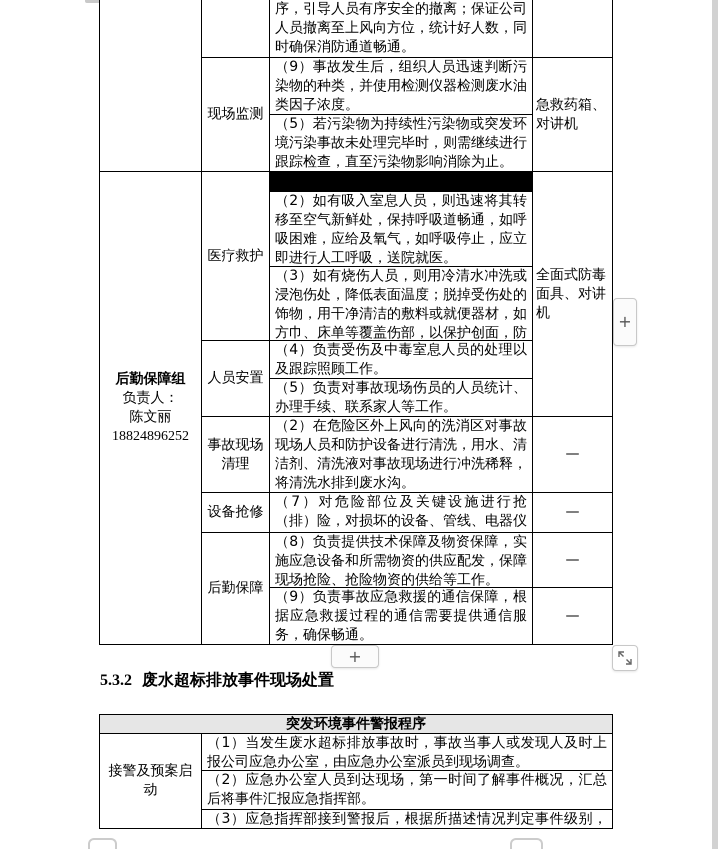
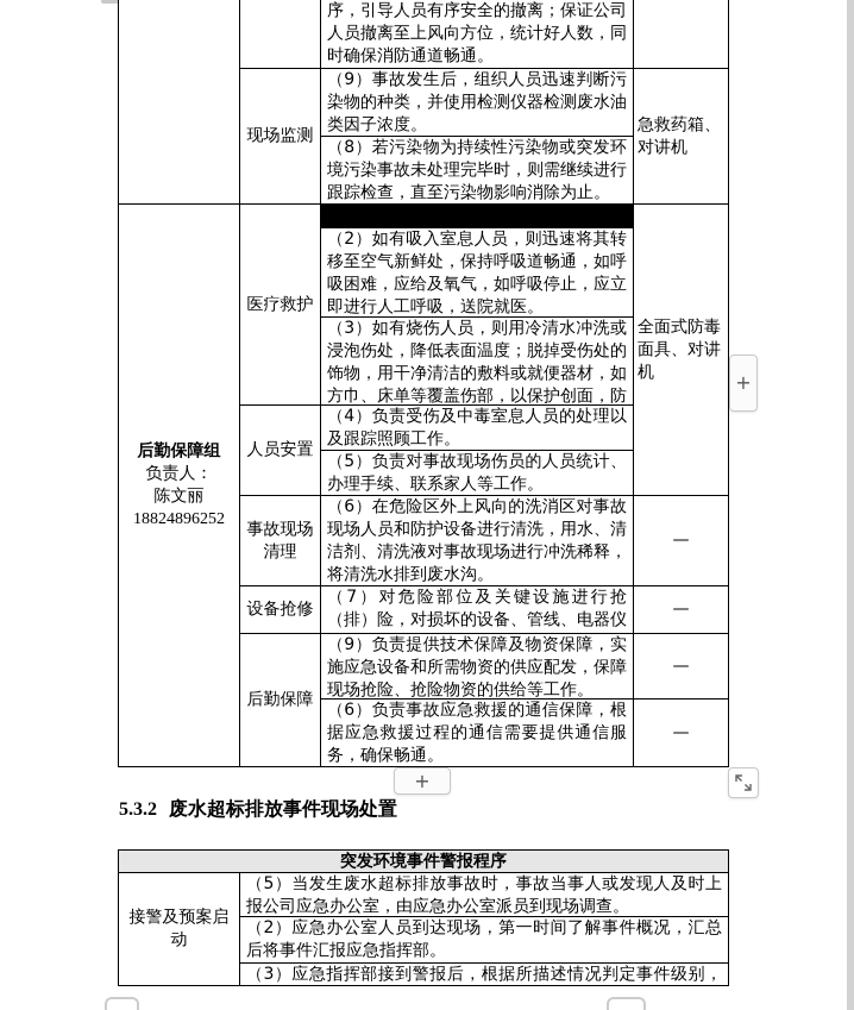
  后勤保障组
  负责人：
  陈文丽
  18824896252
  现场监测
  医疗救护
  人员安置
  事故现场清理
  设备抢修
  后勤保障
  序，引导人员有序安全的撤离；保证公司人员撤离至上风向方位，统计好人数，同时确保消防通道畅通。
  （9）事故发生后，组织人员迅速判断污染物的种类，并使用检测仪器检测废水油类因子浓度。
- （5）若污染物为持续性污染物或突发环境污染事故未处理完毕时，则需继续进行跟踪检查，直至污染物影响消除为止。
+ （8）若污染物为持续性污染物或突发环境污染事故未处理完毕时，则需继续进行跟踪检查，直至污染物影响消除为止。
  （2）如有吸入室息人员，则迅速将其转移至空气新鲜处，保持呼吸道畅通，如呼吸困难，应给及氧气，如呼吸停止，应立即进行人工呼吸，送院就医。
  （3）如有烧伤人员，则用冷清水冲洗或浸泡伤处，降低表面温度；脱掉受伤处的饰物，用干净清洁的敷料或就便器材，如方巾、床单等覆盖伤部，以保护创面，防
  （4）负责受伤及中毒室息人员的处理以及跟踪照顾工作。
  （5）负责对事故现场伤员的人员统计、办理手续、联系家人等工作。
- （2）在危险区外上风向的洗消区对事故现场人员和防护设备进行清洗，用水、清洁剂、清洗液对事故现场进行冲洗稀释，将清洗水排到废水沟。
+ （6）在危险区外上风向的洗消区对事故现场人员和防护设备进行清洗，用水、清洁剂、清洗液对事故现场进行冲洗稀释，将清洗水排到废水沟。
  （7）对危险部位及关键设施进行抢（排）险，对损坏的设备、管线、电器仪
- （8）负责提供技术保障及物资保障，实施应急设备和所需物资的供应配发，保障现场抢险、抢险物资的供给等工作。
+ （9）负责提供技术保障及物资保障，实施应急设备和所需物资的供应配发，保障现场抢险、抢险物资的供给等工作。
- （9）负责事故应急救援的通信保障，根据应急救援过程的通信需要提供通信服务，确保畅通。
+ （6）负责事故应急救援的通信保障，根据应急救援过程的通信需要提供通信服务，确保畅通。
  急救药箱、对讲机
  全面式防毒面具、对讲机
  —
  —
  —
  —
  +
  +
  5.3.2 废水超标排放事件现场处置
  突发环境事件警报程序
  接警及预案启动
- （1）当发生废水超标排放事故时，事故当事人或发现人及时上报公司应急办公室，由应急办公室派员到现场调查。
+ （5）当发生废水超标排放事故时，事故当事人或发现人及时上报公司应急办公室，由应急办公室派员到现场调查。
  （2）应急办公室人员到达现场，第一时间了解事件概况，汇总后将事件汇报应急指挥部。
  （3）应急指挥部接到警报后，根据所描述情况判定事件级别，
